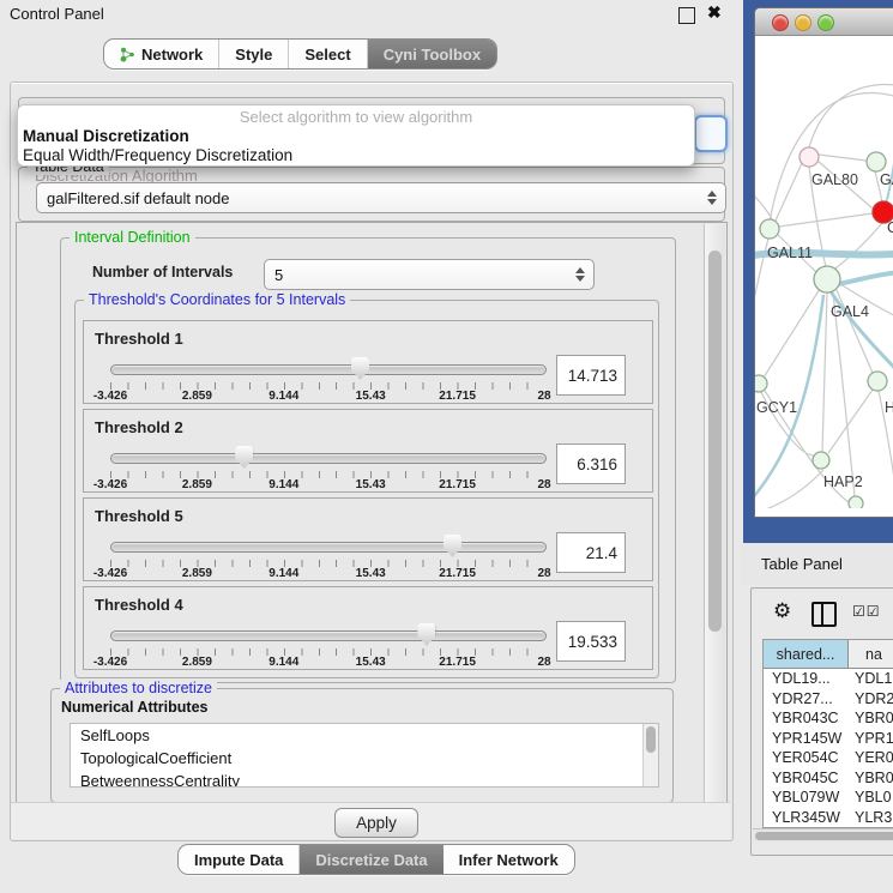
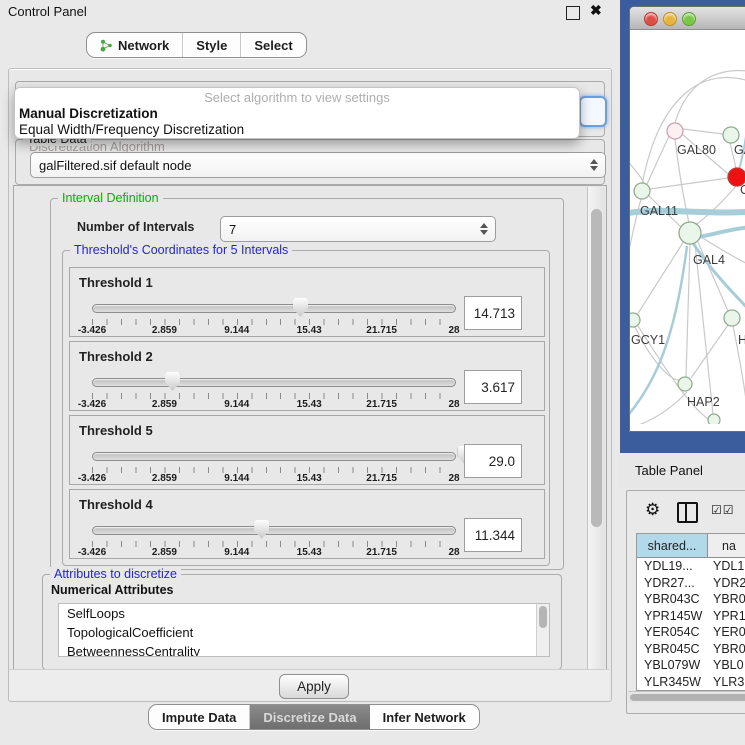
  Control Panel
  ✖
  Network
  Style
  Select
- Cyni Toolbox
  Discretization Algorithm
  Table Data
  galFiltered.sif default node
  Interval Definition
  Number of Intervals
- 5
+ 7
  Threshold's Coordinates for 5 Intervals
  Threshold 1
  -3.426
  2.859
  9.144
  15.43
  21.715
  28
  14.713
  Threshold 2
  -3.426
  2.859
  9.144
  15.43
  21.715
  28
- 6.316
+ 3.617
  Threshold 5
  -3.426
  2.859
  9.144
  15.43
  21.715
  28
- 21.4
+ 29.0
  Threshold 4
  -3.426
  2.859
  9.144
  15.43
  21.715
  28
- 19.533
+ 11.344
  Attributes to discretize
  Numerical Attributes
  SelfLoops
  TopologicalCoefficient
  BetweennessCentrality
  Apply
  Impute Data
  Discretize Data
  Infer Network
- Select algorithm to view algorithm
+ Select algorithm to view settings
  Manual Discretization
  Equal Width/Frequency Discretization
  GAL80
  GAL11
  GAL4
  GCY1
  H
  HAP2
  Table Panel
  ⚙
  ☑☑
  shared...
  na
  YDL19...
  YDL1
  YDR27...
  YDR2
  YBR043C
  YBR0
  YPR145W
  YPR1
  YER054C
  YER0
  YBR045C
  YBR0
  YBL079W
  YBL0
  YLR345W
  YLR3
